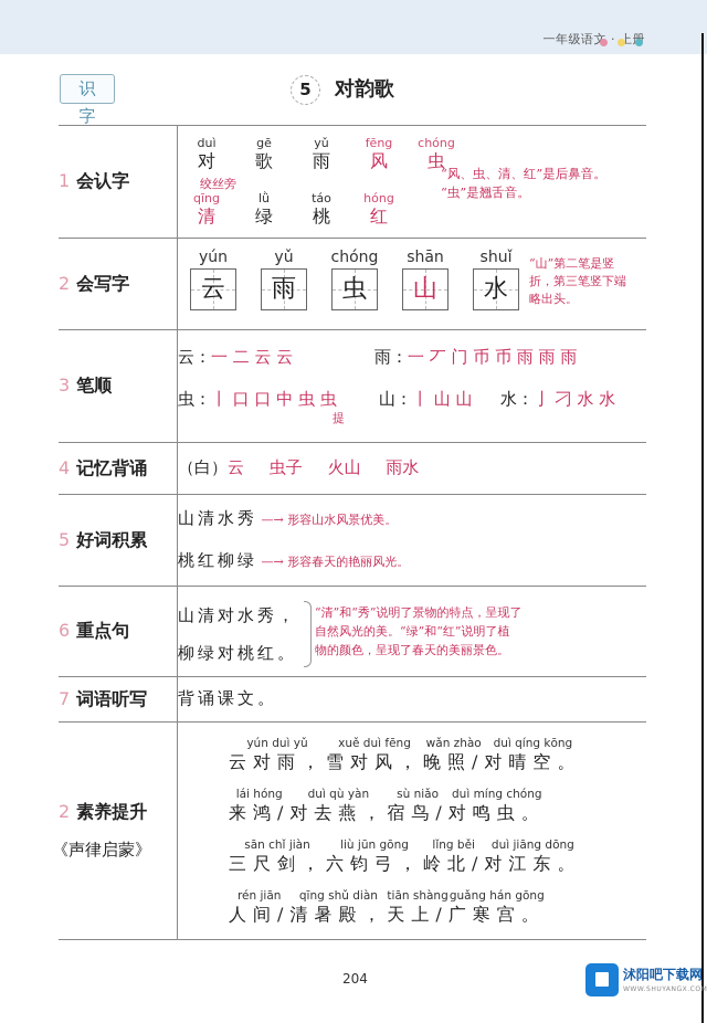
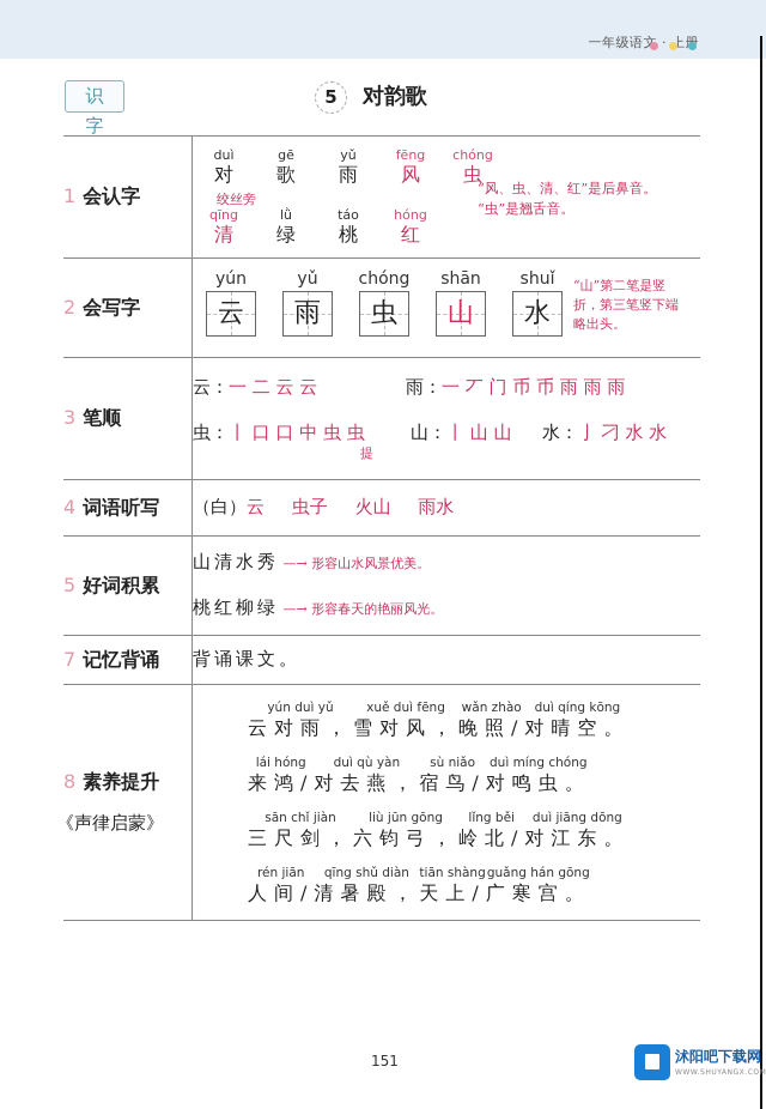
  一年级语 · 上
  识 字
  5
  对韵歌
  1 会认字	duì对gē歌yǔ雨fēng风chóng虫 绞丝旁 qīng清lǜ绿táo桃hóng红 “风、虫、清、红”是后鼻音。 “虫”是翘舌音。
  2 会写字	yún云yǔ雨chóng虫shān山shuǐ水 “山”第二笔是竖 折，第三笔竖下端 略出头。
  3 笔顺	云：一 二 云 云 雨：一 丆 门 币 币 雨 雨 雨 虫：丨 口 口 中 虫 虫 山：丨 山 山 水：亅 刁 水 水 提
- 4 记忆背诵	（白）云 虫子 火山 雨水
+ 4 词语听写	（白）云 虫子 火山 雨水
  5 好词积累	山清水秀 —→ 形容山水风景优美。 桃红柳绿 —→ 形容春天的艳丽风光。
- 6 重点句	山清对水秀， 柳绿对桃红。 “清”和“秀”说明了景物的特点，呈现了 自然风光的美。“绿”和“红”说明了植 物的颜色，呈现了春天的美丽景色。
- 7 词语听写	背诵课文。
+ 7 记忆背诵	背诵课文。
- 2 素养提升 《声律启蒙》	yún duì yǔ云对雨， xuě duì fēng雪对风， wǎn zhào晚照/ duì qíng kōng对晴空。 lái hóng来鸿/ duì qù yàn对去燕， sù niǎo宿鸟/ duì míng chóng对鸣虫。 sān chǐ jiàn三尺剑， liù jūn gōng六钧弓， lǐng běi岭北/ duì jiāng dōng对江东。 rén jiān人间/ qīng shǔ diàn清暑殿， tiān shàng天上/ guǎng hán gōng广寒宫。
+ 8 素养提升 《声律启蒙》	yún duì yǔ云对雨， xuě duì fēng雪对风， wǎn zhào晚照/ duì qíng kōng对晴空。 lái hóng来鸿/ duì qù yàn对去燕， sù niǎo宿鸟/ duì míng chóng对鸣虫。 sān chǐ jiàn三尺剑， liù jūn gōng六钧弓， lǐng běi岭北/ duì jiāng dōng对江东。 rén jiān人间/ qīng shǔ diàn清暑殿， tiān shàng天上/ guǎng hán gōng广寒宫。
- 204
+ 151
  沭阳吧下载网
